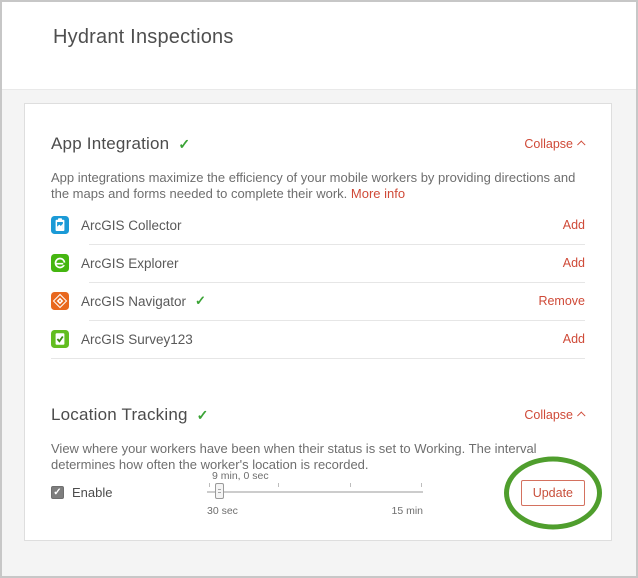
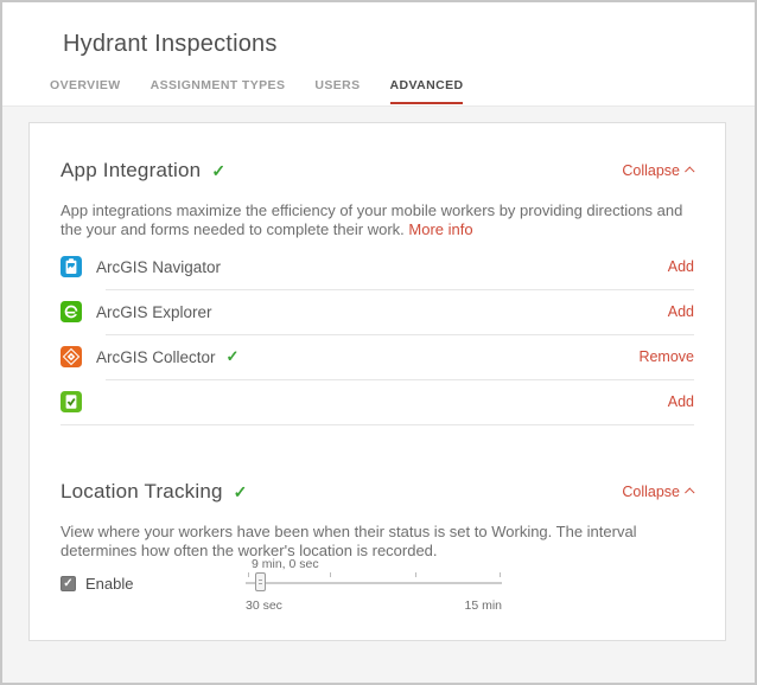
  Hydrant Inspections
+ OVERVIEW
+ ASSIGNMENT TYPES
+ USERS
+ ADVANCED
  App Integration
  ✓
  Collapse
- App integrations maximize the efficiency of your mobile workers by providing directions and the maps and forms needed to complete their work. More info
+ App integrations maximize the efficiency of your mobile workers by providing directions and the your and forms needed to complete their work. More info
- ArcGIS Collector
+ ArcGIS Navigator
  Add
  ArcGIS Explorer
  Add
- ArcGIS Navigator
+ ArcGIS Collector
  ✓
  Remove
- ArcGIS Survey123
  Add
  Location Tracking
  ✓
  Collapse
  View where your workers have been when their status is set to Working. The interval determines how often the worker's location is recorded.
  ✓
  Enable
  9 min, 0 sec
  30 sec
  15 min
- Update
